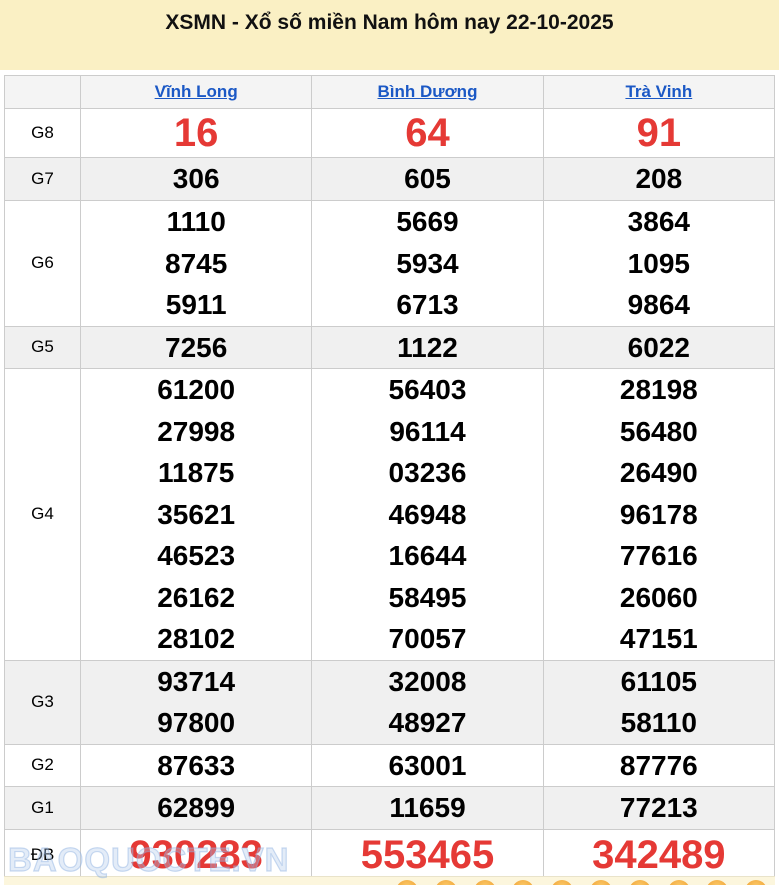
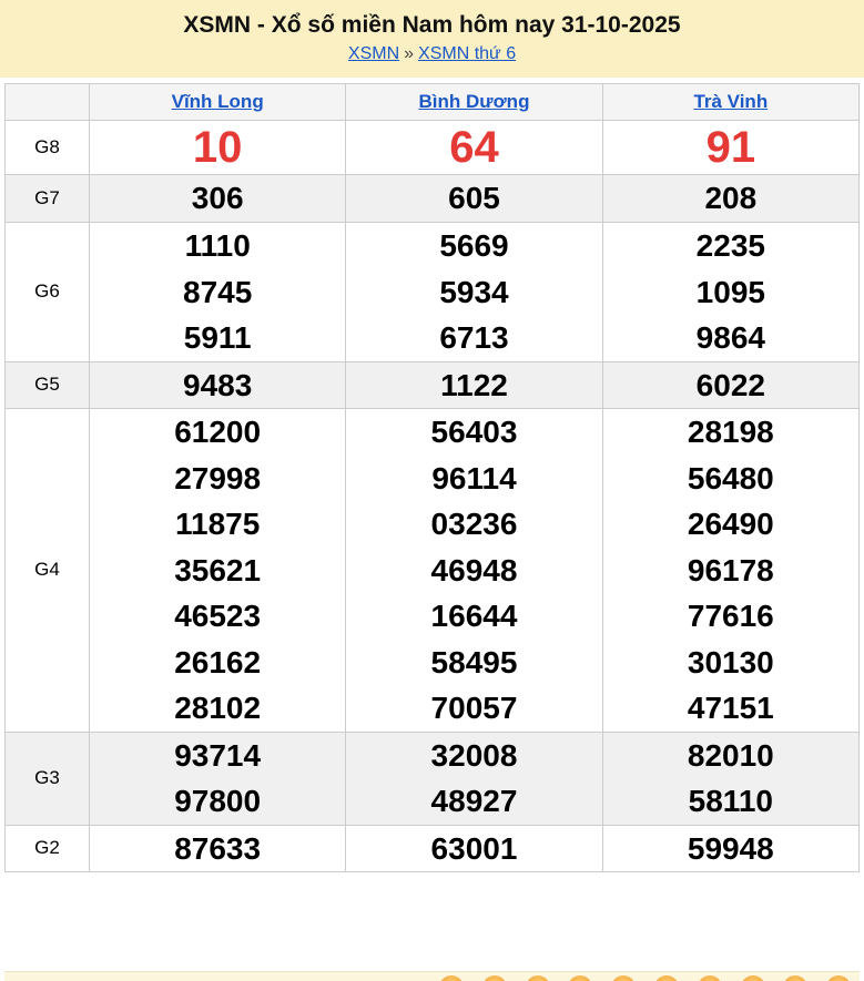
- XSMN - Xổ số miền Nam hôm nay 22-10-2025
+ XSMN - Xổ số miền Nam hôm nay 31-10-2025
+ XSMN » XSMN thứ 6
  	Vĩnh Long	Bình Dương	Trà Vinh
- G8	16	64	91
+ G8	10	64	91
  G7	306	605	208
- G6	111087455911	566959346713	386410959864
+ G6	111087455911	566959346713	223510959864
- G5	7256	1122	6022
+ G5	9483	1122	6022
- G4	61200279981187535621465232616228102	56403961140323646948166445849570057	28198564802649096178776162606047151
+ G4	61200279981187535621465232616228102	56403961140323646948166445849570057	28198564802649096178776163013047151
- G3	9371497800	3200848927	6110558110
+ G3	9371497800	3200848927	8201058110
- G2	87633	63001	87776
+ G2	87633	63001	59948
- G1	62899	11659	77213
- ĐB	930283	553465	342489
- BAOQUOCTE.VN
